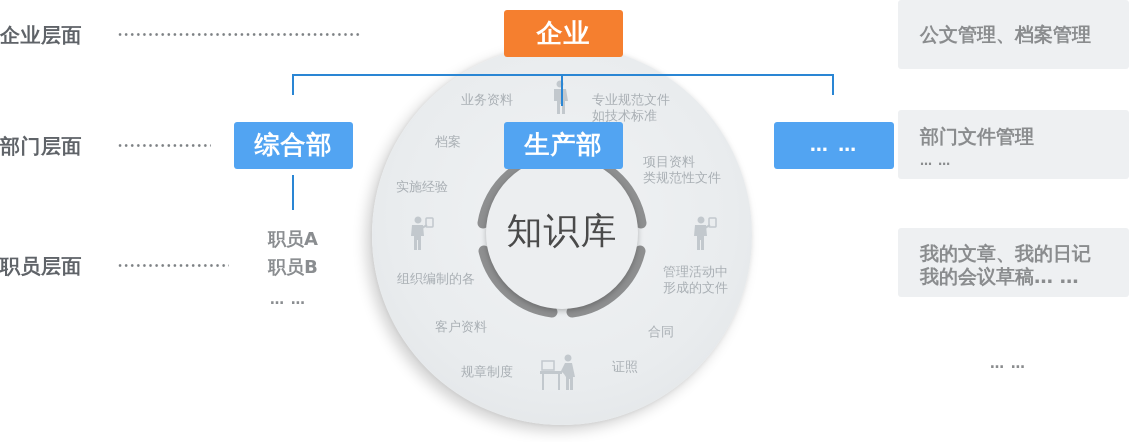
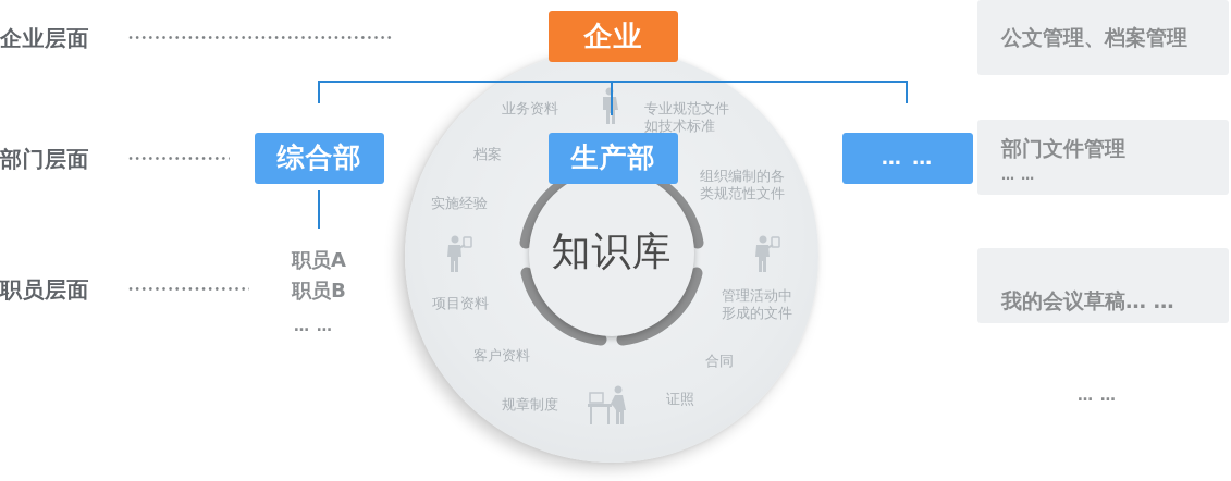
  企业层面
  部门层面
  职员层面
  业务资料
  专业规范文件
  如技术标准
  档案
- 项目资料
+ 组织编制的各
  类规范性文件
  实施经验
- 组织编制的各
+ 项目资料
  管理活动中
  形成的文件
  客户资料
  合同
  规章制度
  证照
  知识库
  企业
  综合部
  生产部
  … …
  职员A
  职员B
  … …
  公文管理、档案管理
  部门文件管理
  … …
- 我的文章、我的日记
  我的会议草稿… …
  … …
